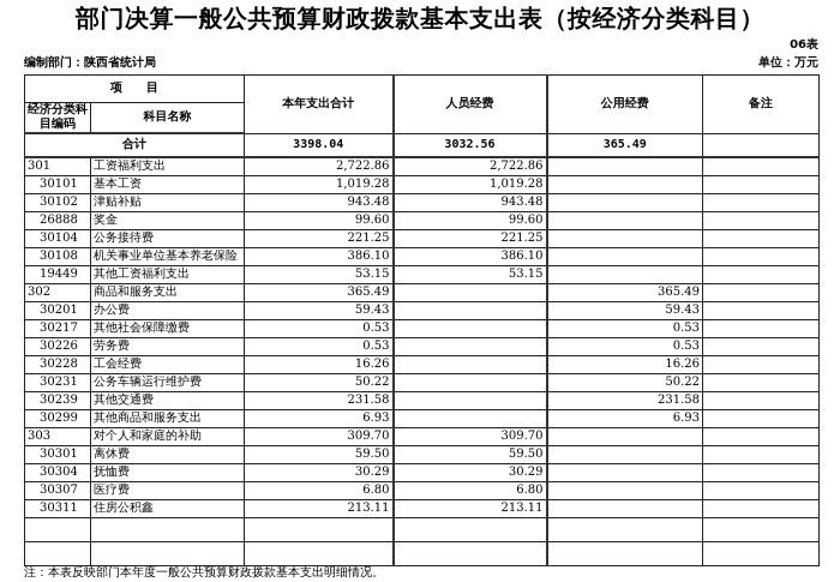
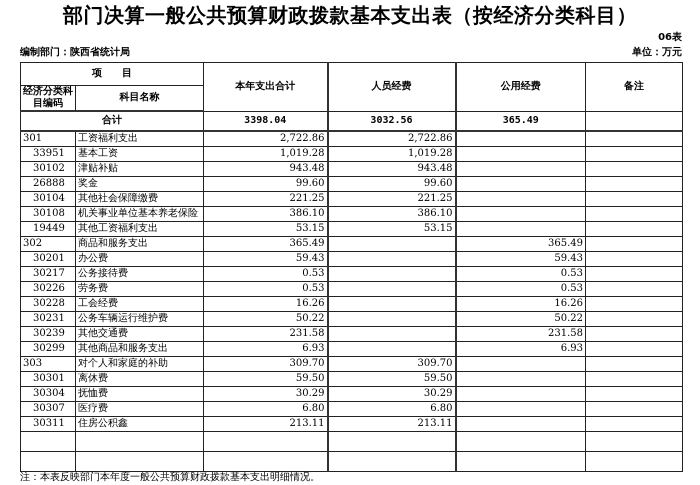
  部门决算一般公共预算财政拨款基本支出表（按经济分类科目）
  06表
  编制部门：陕西省统计局
  单位：万元
  项 目	本年支出合计	人员经费	公用经费	备注
  经济分类科目编码	科目名称
  合计	3398.04	3032.56	365.49
  301	工资福利支出	2,722.86	2,722.86
- 30101	基本工资	1,019.28	1,019.28
+ 33951	基本工资	1,019.28	1,019.28
  30102	津贴补贴	943.48	943.48
  26888	奖金	99.60	99.60
- 30104	公务接待费	221.25	221.25
+ 30104	其他社会保障缴费	221.25	221.25
  30108	机关事业单位基本养老保险	386.10	386.10
  19449	其他工资福利支出	53.15	53.15
  302	商品和服务支出	365.49		365.49
  30201	办公费	59.43		59.43
- 30217	其他社会保障缴费	0.53		0.53
+ 30217	公务接待费	0.53		0.53
  30226	劳务费	0.53		0.53
  30228	工会经费	16.26		16.26
  30231	公务车辆运行维护费	50.22		50.22
  30239	其他交通费	231.58		231.58
  30299	其他商品和服务支出	6.93		6.93
  303	对个人和家庭的补助	309.70	309.70
  30301	离休费	59.50	59.50
  30304	抚恤费	30.29	30.29
  30307	医疗费	6.80	6.80
  30311	住房公积鑫	213.11	213.11
  注：本表反映部门本年度一般公共预算财政拨款基本支出明细情况。
